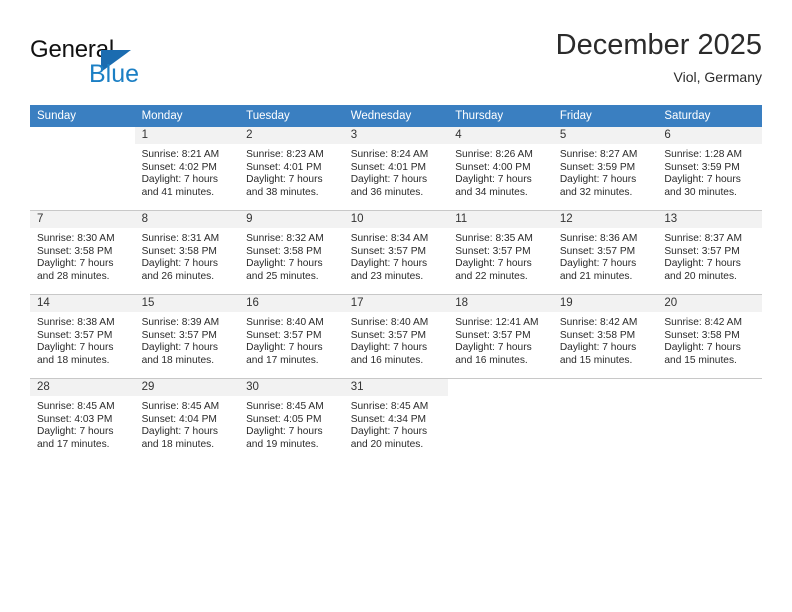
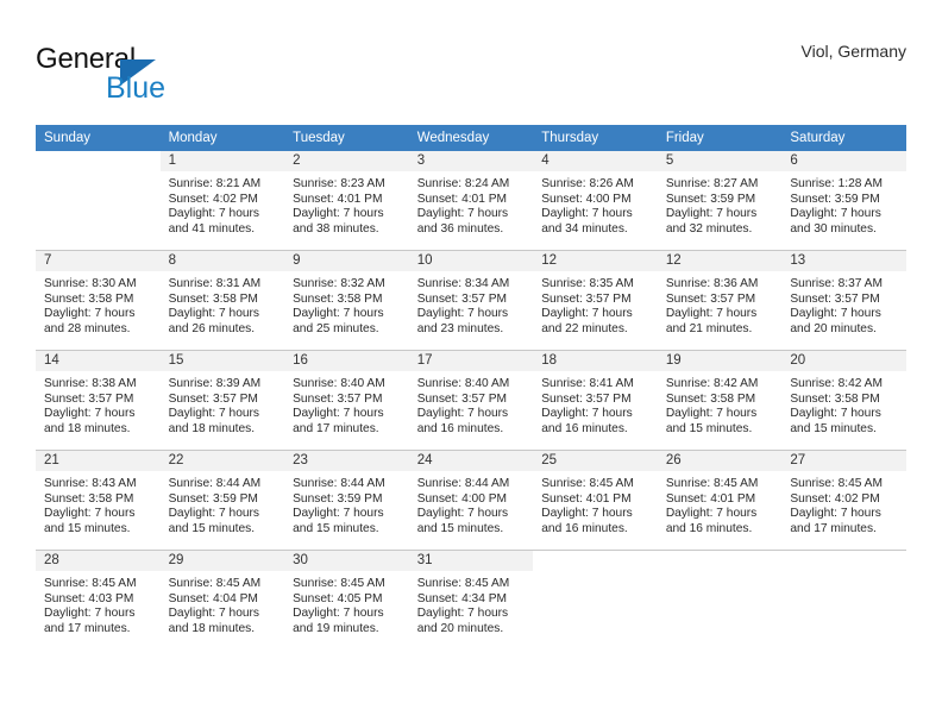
  General
  Blue
- December 2025
  Viol, Germany
  Sunday	Monday	Tuesday	Wednesday	Thursday	Friday	Saturday
  	1Sunrise: 8:21 AMSunset: 4:02 PMDaylight: 7 hours and 41 minutes.	2Sunrise: 8:23 AMSunset: 4:01 PMDaylight: 7 hours and 38 minutes.	3Sunrise: 8:24 AMSunset: 4:01 PMDaylight: 7 hours and 36 minutes.	4Sunrise: 8:26 AMSunset: 4:00 PMDaylight: 7 hours and 34 minutes.	5Sunrise: 8:27 AMSunset: 3:59 PMDaylight: 7 hours and 32 minutes.	6Sunrise: 1:28 AMSunset: 3:59 PMDaylight: 7 hours and 30 minutes.
- 7Sunrise: 8:30 AMSunset: 3:58 PMDaylight: 7 hours and 28 minutes.	8Sunrise: 8:31 AMSunset: 3:58 PMDaylight: 7 hours and 26 minutes.	9Sunrise: 8:32 AMSunset: 3:58 PMDaylight: 7 hours and 25 minutes.	10Sunrise: 8:34 AMSunset: 3:57 PMDaylight: 7 hours and 23 minutes.	11Sunrise: 8:35 AMSunset: 3:57 PMDaylight: 7 hours and 22 minutes.	12Sunrise: 8:36 AMSunset: 3:57 PMDaylight: 7 hours and 21 minutes.	13Sunrise: 8:37 AMSunset: 3:57 PMDaylight: 7 hours and 20 minutes.
+ 7Sunrise: 8:30 AMSunset: 3:58 PMDaylight: 7 hours and 28 minutes.	8Sunrise: 8:31 AMSunset: 3:58 PMDaylight: 7 hours and 26 minutes.	9Sunrise: 8:32 AMSunset: 3:58 PMDaylight: 7 hours and 25 minutes.	10Sunrise: 8:34 AMSunset: 3:57 PMDaylight: 7 hours and 23 minutes.	12Sunrise: 8:35 AMSunset: 3:57 PMDaylight: 7 hours and 22 minutes.	12Sunrise: 8:36 AMSunset: 3:57 PMDaylight: 7 hours and 21 minutes.	13Sunrise: 8:37 AMSunset: 3:57 PMDaylight: 7 hours and 20 minutes.
- 14Sunrise: 8:38 AMSunset: 3:57 PMDaylight: 7 hours and 18 minutes.	15Sunrise: 8:39 AMSunset: 3:57 PMDaylight: 7 hours and 18 minutes.	16Sunrise: 8:40 AMSunset: 3:57 PMDaylight: 7 hours and 17 minutes.	17Sunrise: 8:40 AMSunset: 3:57 PMDaylight: 7 hours and 16 minutes.	18Sunrise: 12:41 AMSunset: 3:57 PMDaylight: 7 hours and 16 minutes.	19Sunrise: 8:42 AMSunset: 3:58 PMDaylight: 7 hours and 15 minutes.	20Sunrise: 8:42 AMSunset: 3:58 PMDaylight: 7 hours and 15 minutes.
+ 14Sunrise: 8:38 AMSunset: 3:57 PMDaylight: 7 hours and 18 minutes.	15Sunrise: 8:39 AMSunset: 3:57 PMDaylight: 7 hours and 18 minutes.	16Sunrise: 8:40 AMSunset: 3:57 PMDaylight: 7 hours and 17 minutes.	17Sunrise: 8:40 AMSunset: 3:57 PMDaylight: 7 hours and 16 minutes.	18Sunrise: 8:41 AMSunset: 3:57 PMDaylight: 7 hours and 16 minutes.	19Sunrise: 8:42 AMSunset: 3:58 PMDaylight: 7 hours and 15 minutes.	20Sunrise: 8:42 AMSunset: 3:58 PMDaylight: 7 hours and 15 minutes.
+ 21Sunrise: 8:43 AMSunset: 3:58 PMDaylight: 7 hours and 15 minutes.	22Sunrise: 8:44 AMSunset: 3:59 PMDaylight: 7 hours and 15 minutes.	23Sunrise: 8:44 AMSunset: 3:59 PMDaylight: 7 hours and 15 minutes.	24Sunrise: 8:44 AMSunset: 4:00 PMDaylight: 7 hours and 15 minutes.	25Sunrise: 8:45 AMSunset: 4:01 PMDaylight: 7 hours and 16 minutes.	26Sunrise: 8:45 AMSunset: 4:01 PMDaylight: 7 hours and 16 minutes.	27Sunrise: 8:45 AMSunset: 4:02 PMDaylight: 7 hours and 17 minutes.
  28Sunrise: 8:45 AMSunset: 4:03 PMDaylight: 7 hours and 17 minutes.	29Sunrise: 8:45 AMSunset: 4:04 PMDaylight: 7 hours and 18 minutes.	30Sunrise: 8:45 AMSunset: 4:05 PMDaylight: 7 hours and 19 minutes.	31Sunrise: 8:45 AMSunset: 4:34 PMDaylight: 7 hours and 20 minutes.
